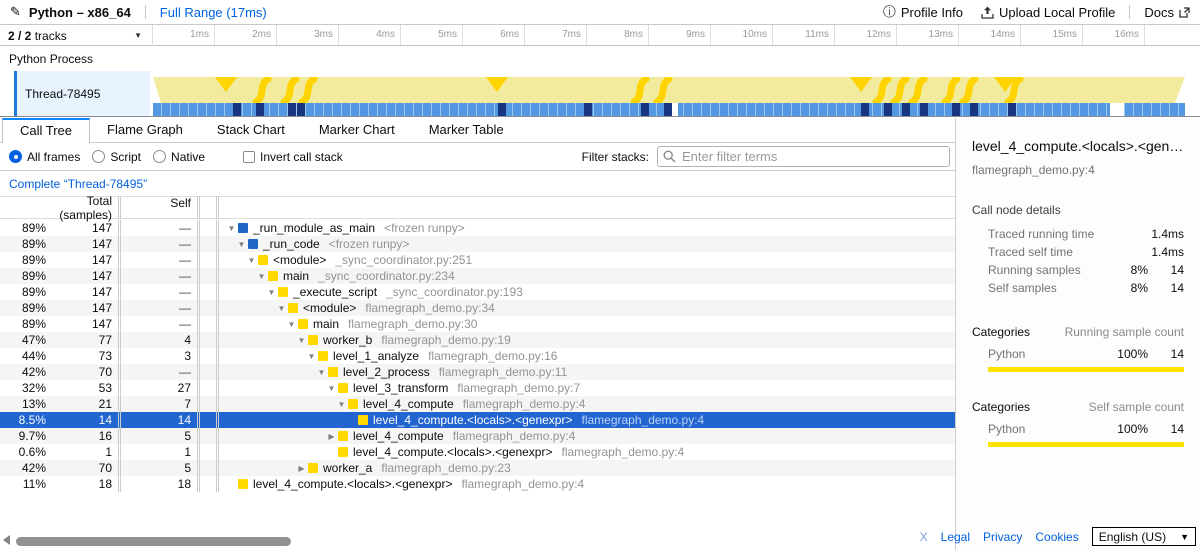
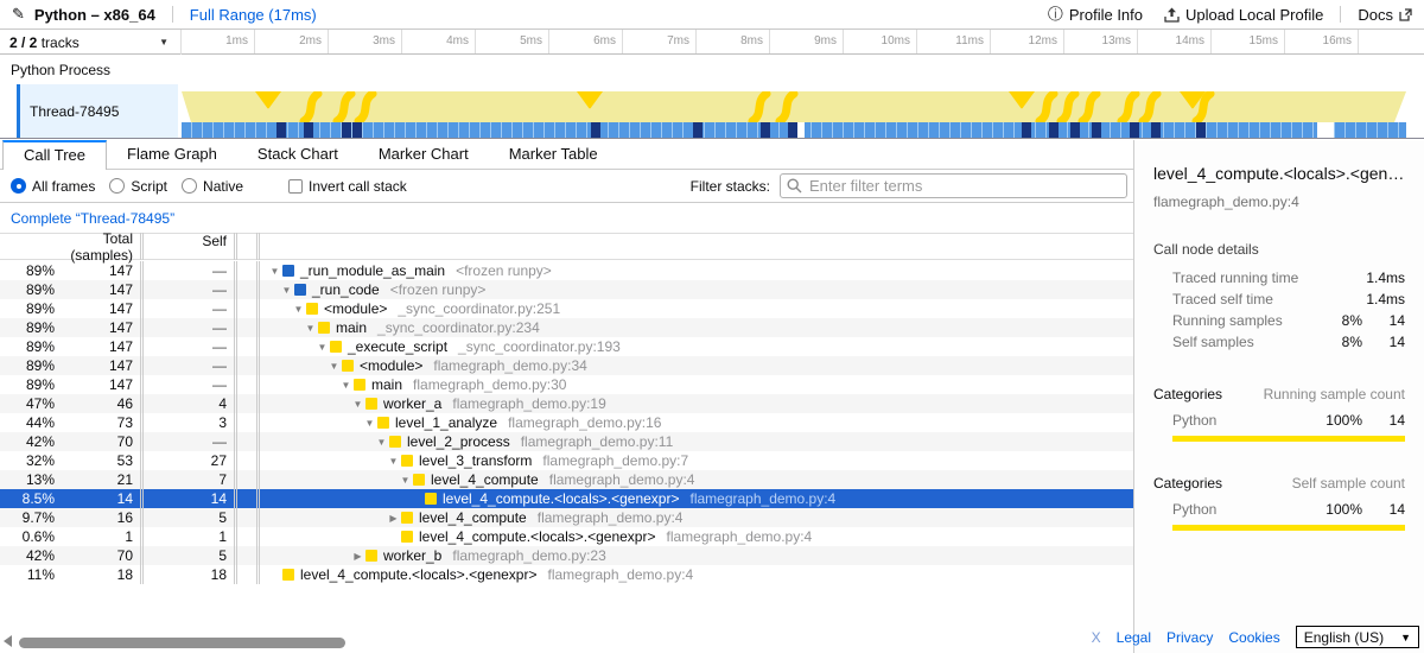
  ✎
  Python – x86_64
  Full Range (17ms)
  ⓘ
  Profile Info
  Upload Local Profile
  Docs
  2 / 2 tracks
  ▼
  1ms
  2ms
  3ms
  4ms
  5ms
  6ms
  7ms
  8ms
  9ms
  10ms
  11ms
  12ms
  13ms
  14ms
  15ms
  16ms
  Python Process
  Thread-78495
  Call Tree
  Flame Graph
  Stack Chart
  Marker Chart
  Marker Table
  All frames
  Script
  Native
  Invert call stack
  Filter stacks:
  Enter filter terms
  Complete “Thread-78495”
  Total (samples)
  Self
  89%
  147
  —
  ▼ _run_module_as_main <frozen runpy>
  89%
  147
  —
  ▼ _run_code <frozen runpy>
  89%
  147
  —
  ▼ <module> _sync_coordinator.py:251
  89%
  147
  —
  ▼ main _sync_coordinator.py:234
  89%
  147
  —
  ▼ _execute_script _sync_coordinator.py:193
  89%
  147
  —
  ▼ <module> flamegraph_demo.py:34
  89%
  147
  —
  ▼ main flamegraph_demo.py:30
  47%
- 77
+ 46
  4
- ▼ worker_b flamegraph_demo.py:19
+ ▼ worker_a flamegraph_demo.py:19
  44%
  73
  3
  ▼ level_1_analyze flamegraph_demo.py:16
  42%
  70
  —
  ▼ level_2_process flamegraph_demo.py:11
  32%
  53
  27
  ▼ level_3_transform flamegraph_demo.py:7
  13%
  21
  7
  ▼ level_4_compute flamegraph_demo.py:4
  8.5%
  14
  14
  level_4_compute.<locals>.<genexpr> flamegraph_demo.py:4
  9.7%
  16
  5
  ▶ level_4_compute flamegraph_demo.py:4
  0.6%
  1
  1
  level_4_compute.<locals>.<genexpr> flamegraph_demo.py:4
  42%
  70
  5
- ▶ worker_a flamegraph_demo.py:23
+ ▶ worker_b flamegraph_demo.py:23
  11%
  18
  18
  level_4_compute.<locals>.<genexpr> flamegraph_demo.py:4
  level_4_compute.<locals>.<genex
  flamegraph_demo.py:4
  Call node details
  Traced running time
  1.4ms
  Traced self time
  1.4ms
  Running samples
  8%
  14
  Self samples
  8%
  14
  Categories
  Running sample count
  Python
  100%
  14
  Categories
  Self sample count
  Python
  100%
  14
  X
  Legal
  Privacy
  Cookies
  English (US)
  ▼
